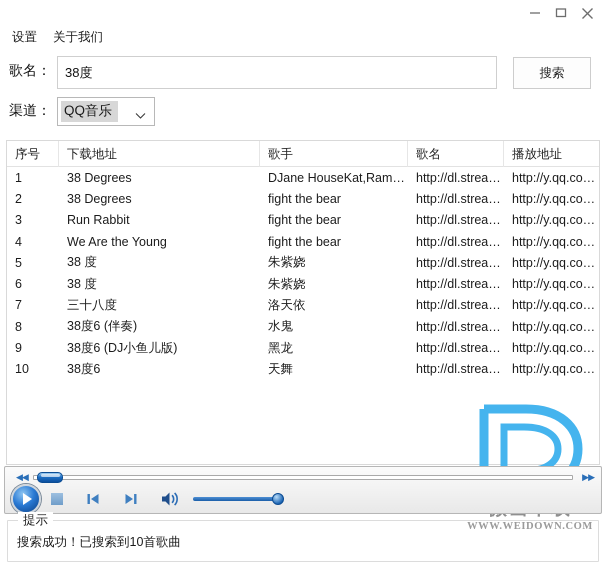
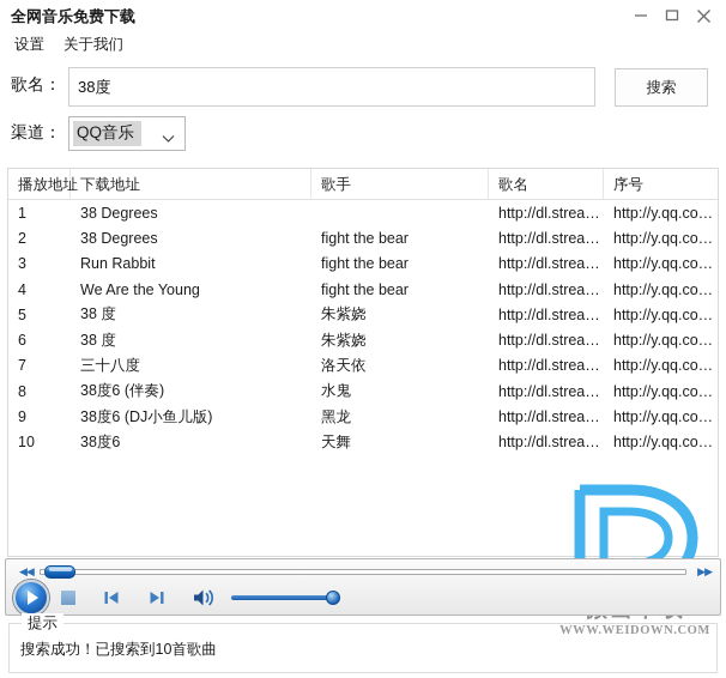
+ 全网音乐免费下载
  设置
  关于我们
  歌名：
  38度
  搜索
  渠道：
  QQ音乐
- 序号
+ 播放地址
  下载地址
  歌手
  歌名
- 播放地址
+ 序号
  1
  38 Degrees
- DJane HouseKat,Ram…
  http://dl.strea…
  http://y.qq.co…
  2
  38 Degrees
  fight the bear
  http://dl.strea…
  http://y.qq.co…
  3
  Run Rabbit
  fight the bear
  http://dl.strea…
  http://y.qq.co…
  4
  We Are the Young
  fight the bear
  http://dl.strea…
  http://y.qq.co…
  5
  38 度
  朱紫娆
  http://dl.strea…
  http://y.qq.co…
  6
  38 度
  朱紫娆
  http://dl.strea…
  http://y.qq.co…
  7
  三十八度
  洛天依
  http://dl.strea…
  http://y.qq.co…
  8
  38度6 (伴奏)
  水鬼
  http://dl.strea…
  http://y.qq.co…
  9
  38度6 (DJ小鱼儿版)
  黑龙
  http://dl.strea…
  http://y.qq.co…
  10
  38度6
  天舞
  http://dl.strea…
  http://y.qq.co…
  WWW.WEIDOWN.COM
  ◀◀
  ▶▶
  提示
  搜索成功！已搜索到10首歌曲
